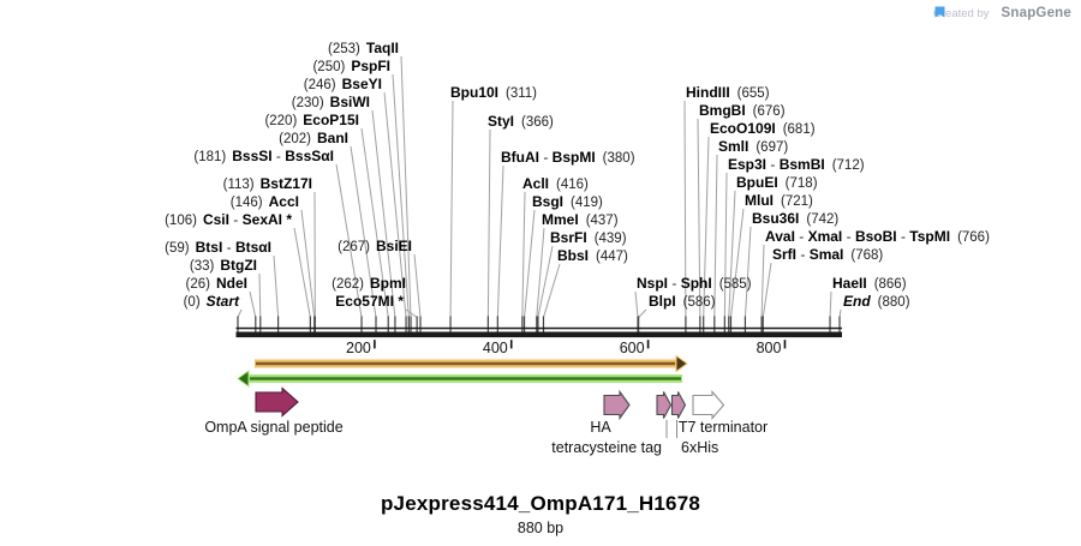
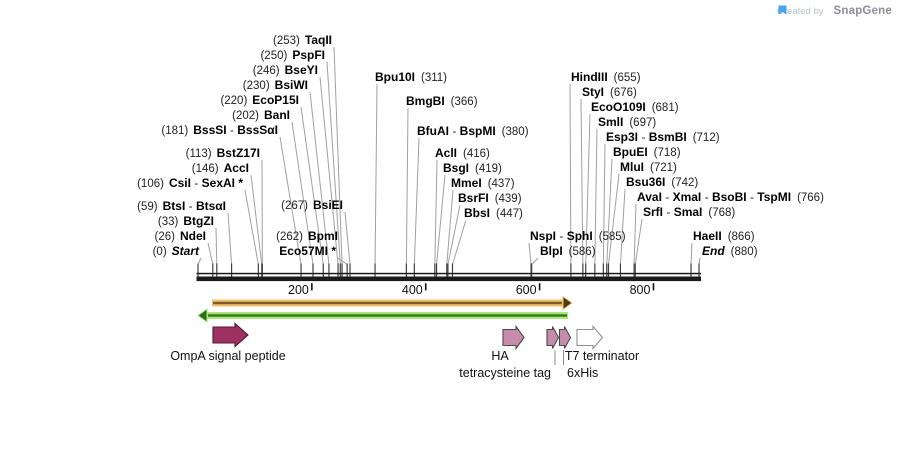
  eated by
  SnapGene
  200
  400
  600
  800
  OmpA signal peptide
  HA
  tetracysteine tag
  6xHis
  T7 terminator
  (253) TaqII
  (250) PspFI
  (246) BseYI
  (230) BsiWI
  (220) EcoP15I
  (202) BanI
  (181) BssSI - BssSαI
  (113) BstZ17I
  (146) AccI
  (106) CsiI - SexAI *
  (59) BtsI - BtsαI
  (33) BtgZI
  (26) NdeI
  (0) Start
  (267) BsiEI
  (262) BpmI
  Eco57MI *
  Bpu10I (311)
- StyI (366)
+ BmgBI (366)
  BfuAI - BspMI (380)
  AclI (416)
  BsgI (419)
  MmeI (437)
  BsrFI (439)
  BbsI (447)
  HindIII (655)
- BmgBI (676)
+ StyI (676)
  EcoO109I (681)
  SmlI (697)
  Esp3I - BsmBI (712)
  BpuEI (718)
  MluI (721)
  Bsu36I (742)
  AvaI - XmaI - BsoBI - TspMI (766)
  SrfI - SmaI (768)
  NspI - SphI (585)
  BlpI (586)
  HaeII (866)
  End (880)
- pJexpress414_OmpA171_H1678
- 880 bp
